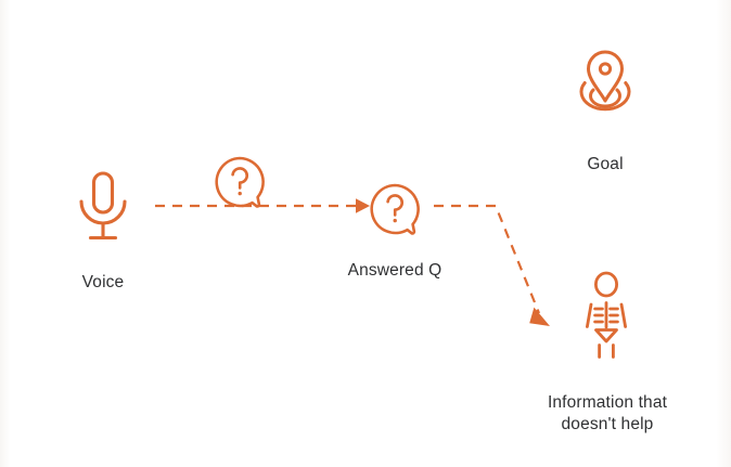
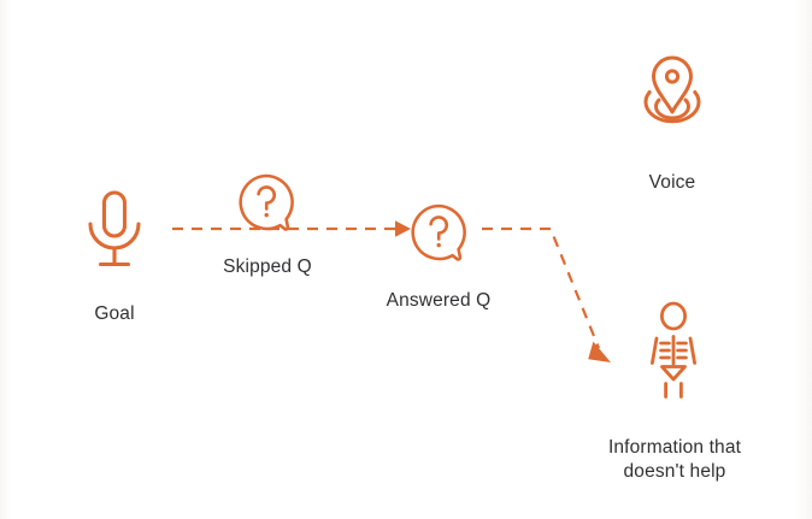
- Voice
+ Goal
+ Skipped Q
  Answered Q
- Goal
+ Voice
  Information that
  doesn't help
